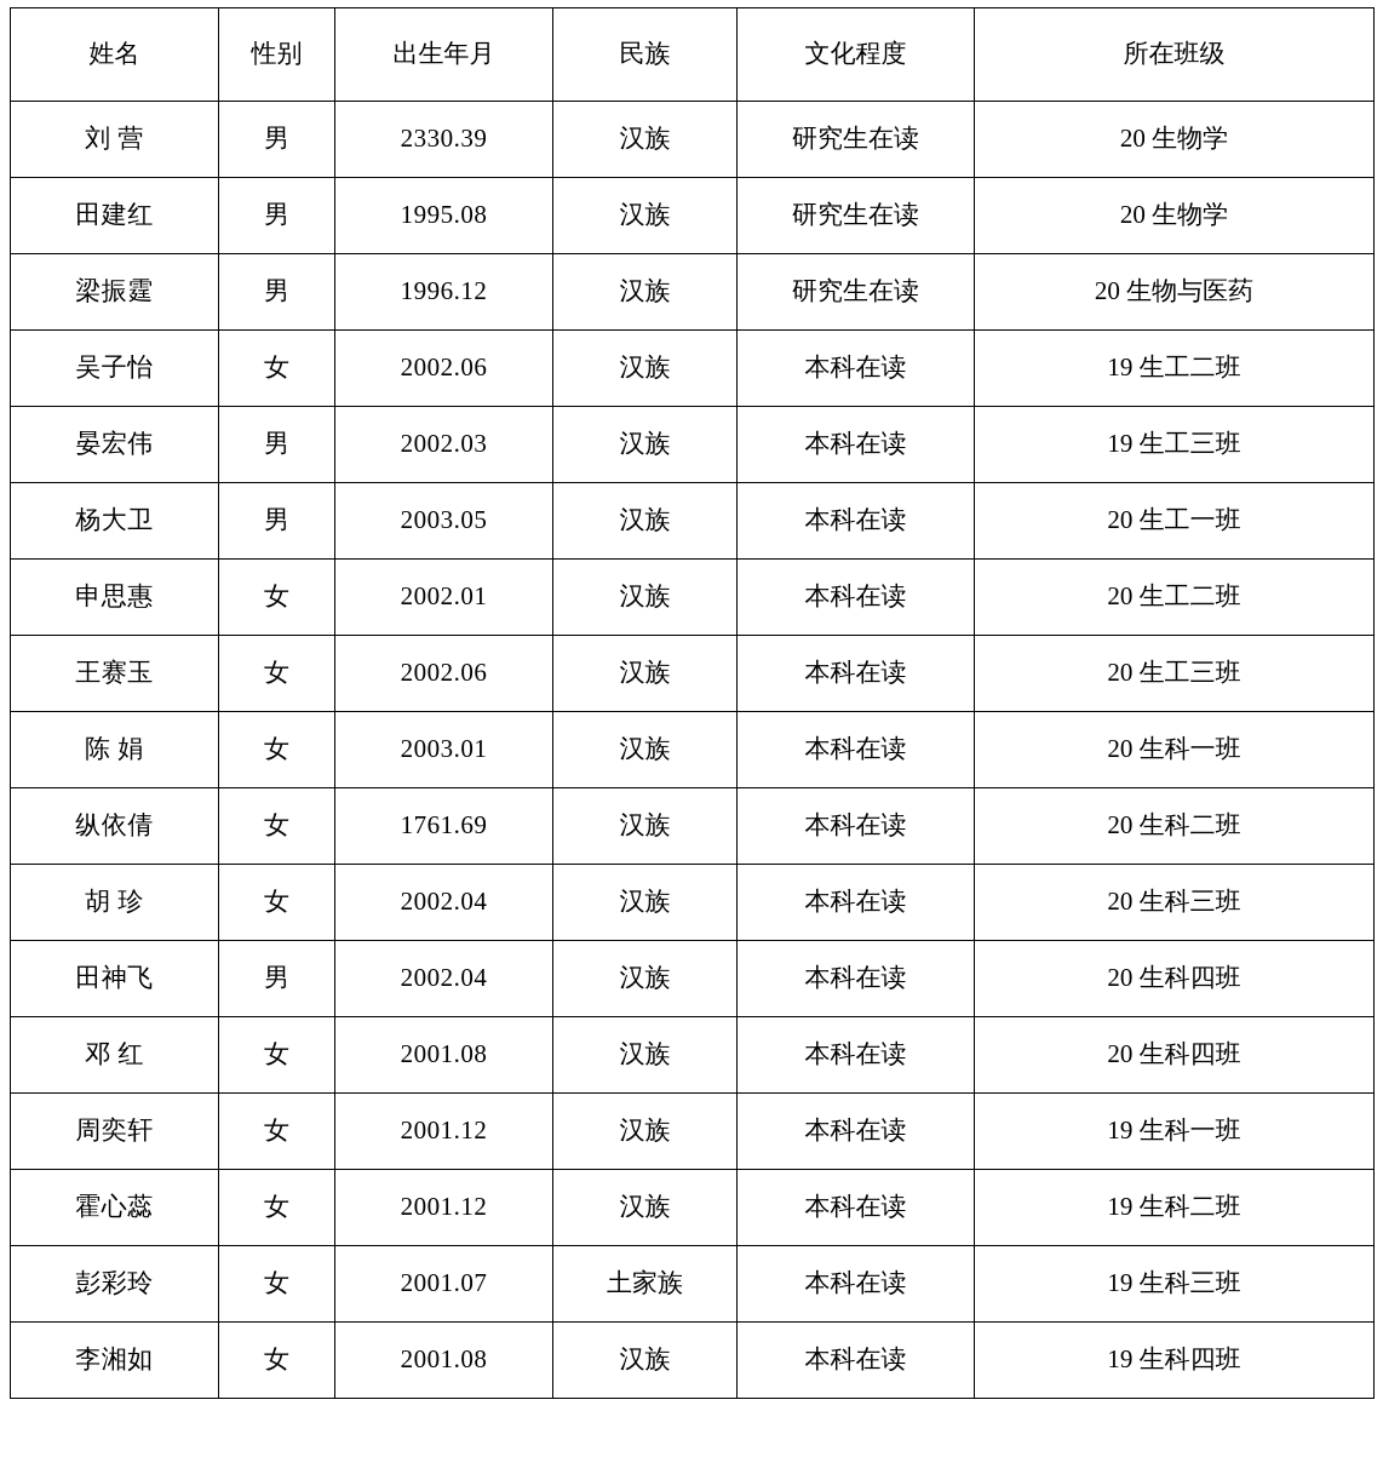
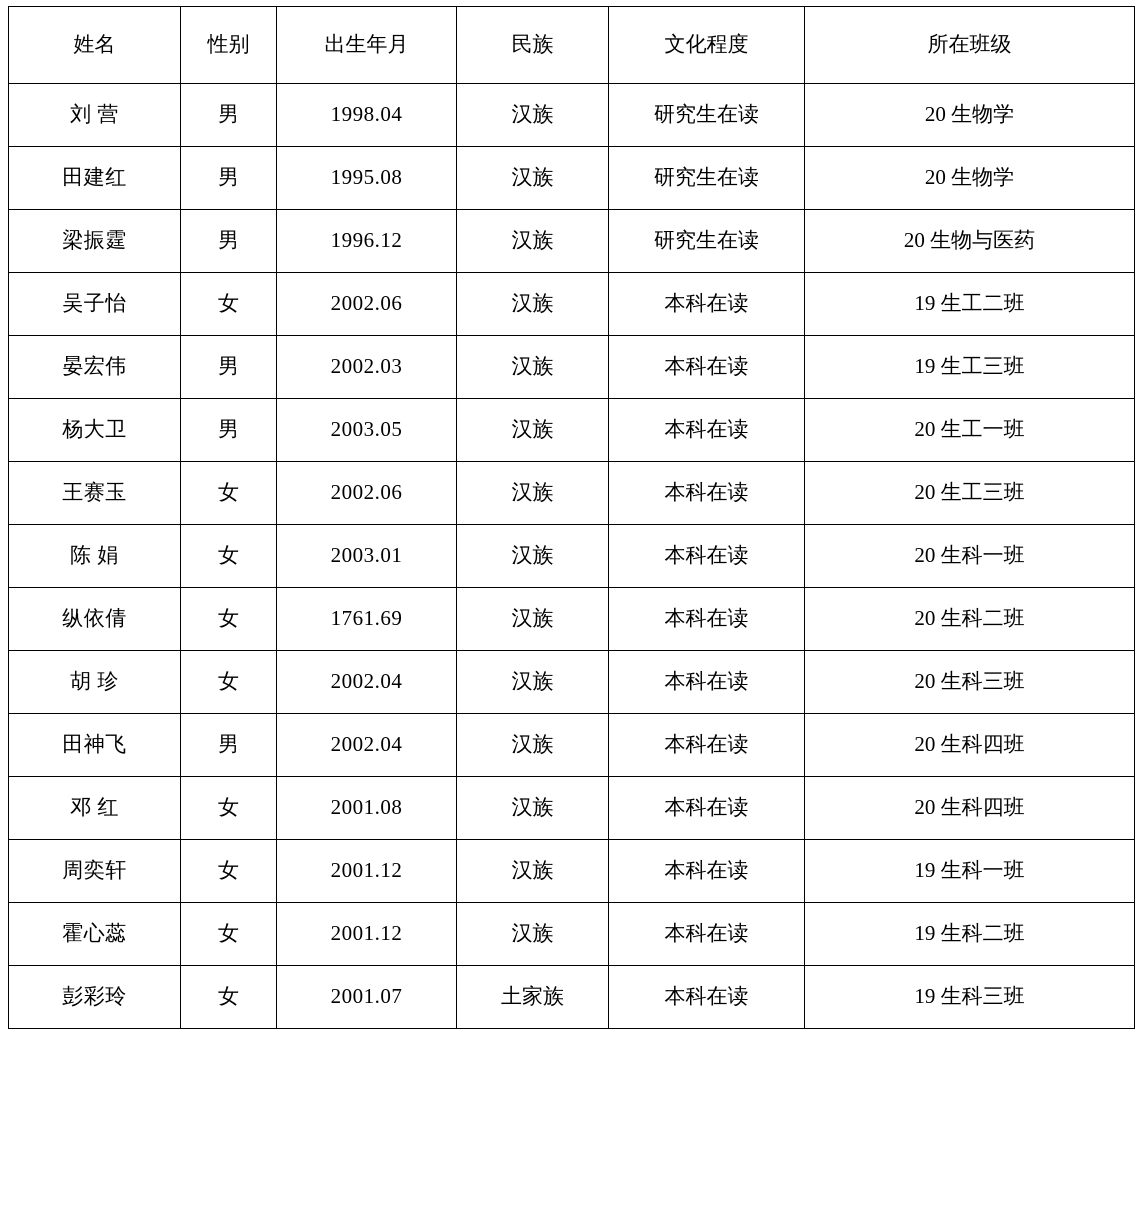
  姓名	性别	出生年月	民族	文化程度	所在班级
- 刘 营	男	2330.39	汉族	研究生在读	20 生物学
+ 刘 营	男	1998.04	汉族	研究生在读	20 生物学
  田建红	男	1995.08	汉族	研究生在读	20 生物学
  梁振霆	男	1996.12	汉族	研究生在读	20 生物与医药
  吴子怡	女	2002.06	汉族	本科在读	19 生工二班
  晏宏伟	男	2002.03	汉族	本科在读	19 生工三班
  杨大卫	男	2003.05	汉族	本科在读	20 生工一班
- 申思惠	女	2002.01	汉族	本科在读	20 生工二班
  王赛玉	女	2002.06	汉族	本科在读	20 生工三班
  陈 娟	女	2003.01	汉族	本科在读	20 生科一班
  纵依倩	女	1761.69	汉族	本科在读	20 生科二班
  胡 珍	女	2002.04	汉族	本科在读	20 生科三班
  田神飞	男	2002.04	汉族	本科在读	20 生科四班
  邓 红	女	2001.08	汉族	本科在读	20 生科四班
  周奕轩	女	2001.12	汉族	本科在读	19 生科一班
  霍心蕊	女	2001.12	汉族	本科在读	19 生科二班
  彭彩玲	女	2001.07	土家族	本科在读	19 生科三班
- 李湘如	女	2001.08	汉族	本科在读	19 生科四班
